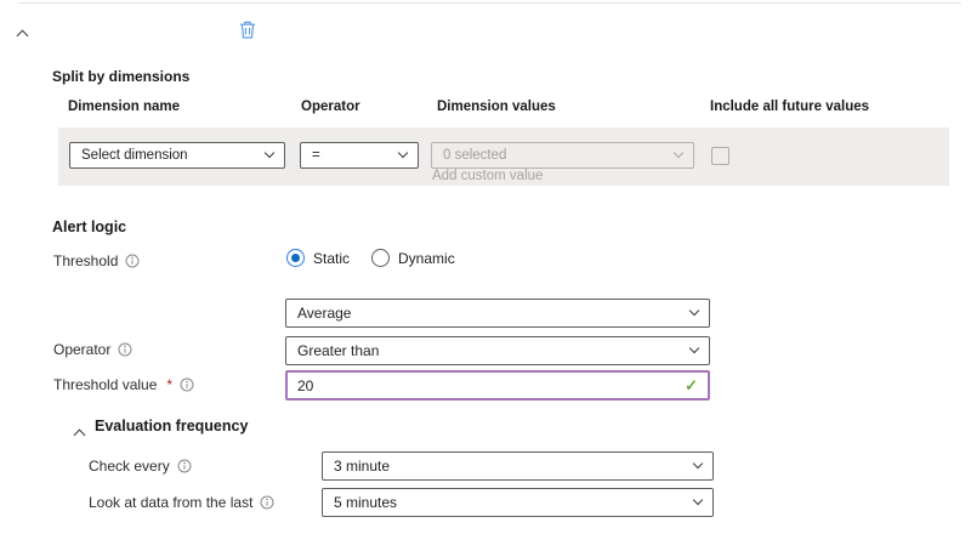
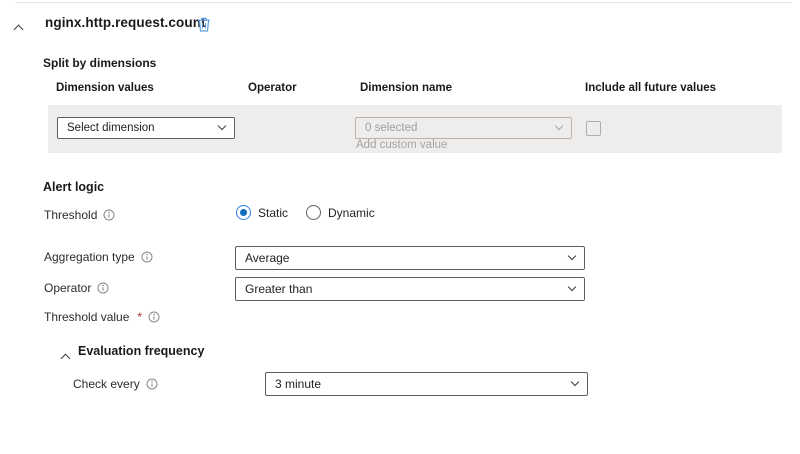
+ nginx.http.request.count
  Split by dimensions
- Dimension name
+ Dimension values
  Operator
- Dimension values
+ Dimension name
  Include all future values
  Select dimension
- =
  0 selected
  Add custom value
  Alert logic
  Threshold
  Static
  Dynamic
+ Aggregation type
  Average
  Operator
  Greater than
  Threshold value
  *
- 20
- ✓
  Evaluation frequency
  Check every
  3 minute
- Look at data from the last
- 5 minutes
